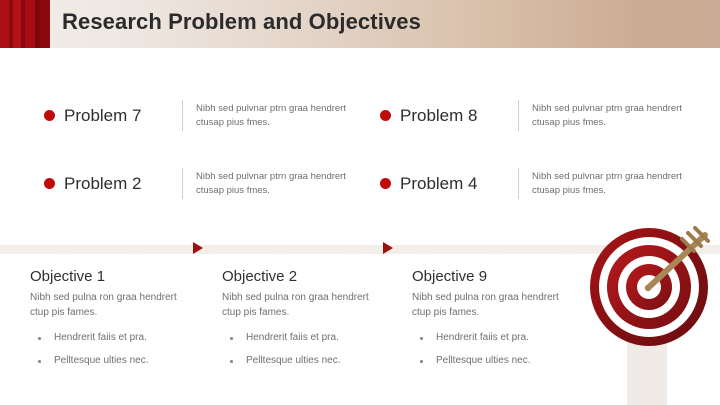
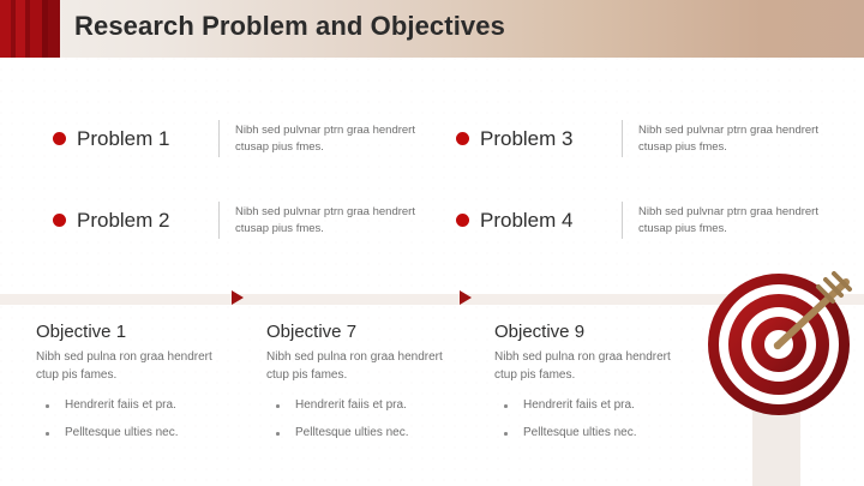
  Research Problem and Objectives
- Problem 7
+ Problem 1
  Nibh sed pulvnar ptrn graa hendrert ctusap pius fmes.
  Problem 2
  Nibh sed pulvnar ptrn graa hendrert ctusap pius fmes.
- Problem 8
+ Problem 3
  Nibh sed pulvnar ptrn graa hendrert ctusap pius fmes.
  Problem 4
  Nibh sed pulvnar ptrn graa hendrert ctusap pius fmes.
  Objective 1
  Nibh sed pulna ron graa hendrert ctup pis fames.
  Hendrerit faiis et pra.
  Pelltesque ulties nec.
- Objective 2
+ Objective 7
  Nibh sed pulna ron graa hendrert ctup pis fames.
  Hendrerit faiis et pra.
  Pelltesque ulties nec.
  Objective 9
  Nibh sed pulna ron graa hendrert ctup pis fames.
  Hendrerit faiis et pra.
  Pelltesque ulties nec.
